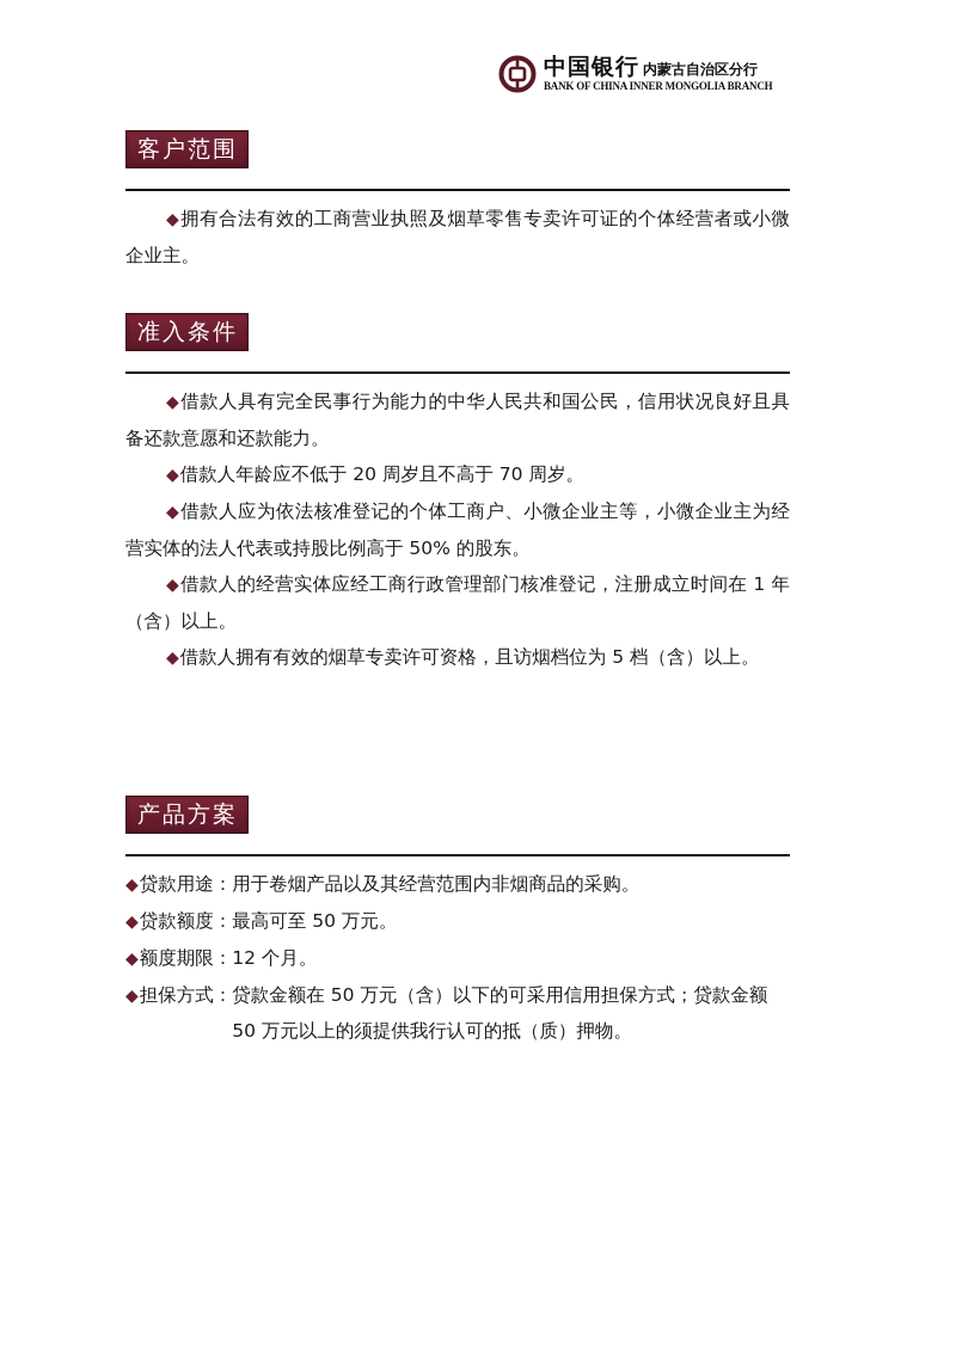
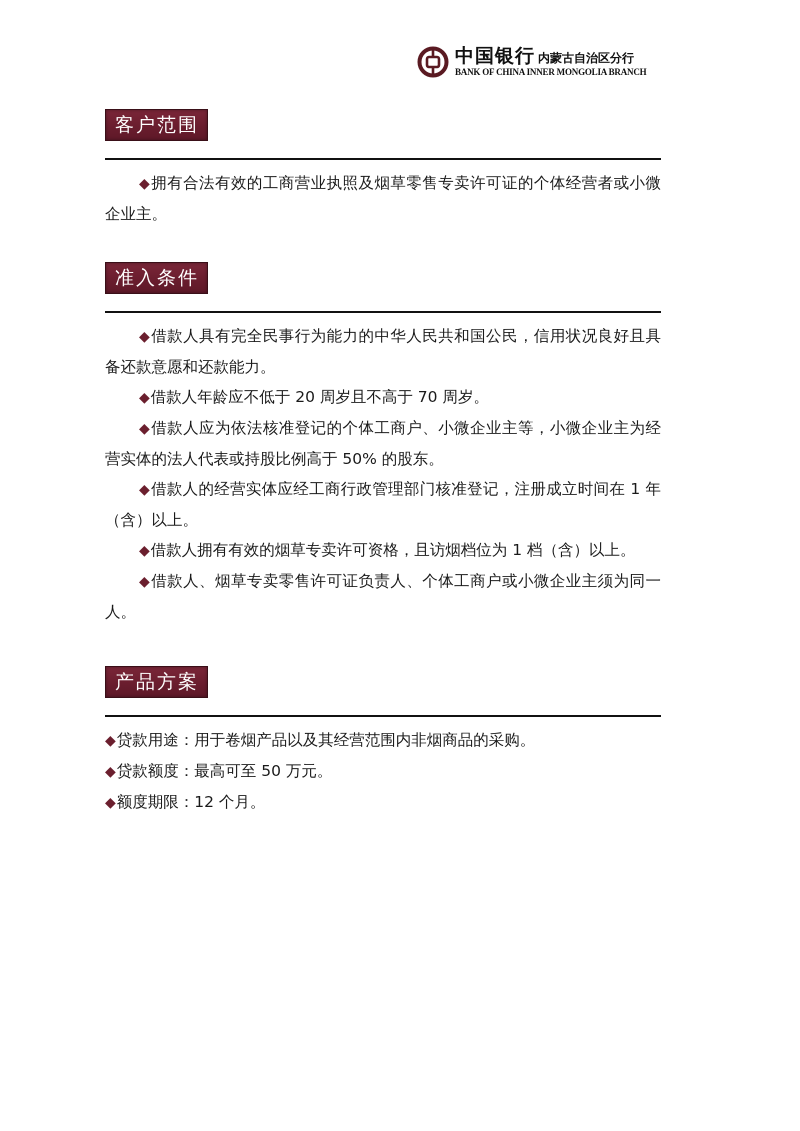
  中国银行
  内蒙古自治区分行
  BANK OF CHINA INNER MONGOLIA BRANCH
  客户范围
  ◆拥有合法有效的工商营业执照及烟草零售专卖许可证的个体经营者或小微企业主。
  准入条件
  ◆借款人具有完全民事行为能力的中华人民共和国公民，信用状况良好且具备还款意愿和还款能力。
  ◆借款人年龄应不低于 20 周岁且不高于 70 周岁。
  ◆借款人应为依法核准登记的个体工商户、小微企业主等，小微企业主为经营实体的法人代表或持股比例高于 50% 的股东。
  ◆借款人的经营实体应经工商行政管理部门核准登记，注册成立时间在 1 年（含）以上。
- ◆借款人拥有有效的烟草专卖许可资格，且访烟档位为 5 档（含）以上。
+ ◆借款人拥有有效的烟草专卖许可资格，且访烟档位为 1 档（含）以上。
+ ◆借款人、烟草专卖零售许可证负责人、个体工商户或小微企业主须为同一人。
  产品方案
  ◆贷款用途：
  用于卷烟产品以及其经营范围内非烟商品的采购。
  ◆贷款额度：
  最高可至 50 万元。
  ◆额度期限：
  12 个月。
- ◆担保方式：
- 贷款金额在 50 万元（含）以下的可采用信用担保方式；贷款金额 50 万元以上的须提供我行认可的抵（质）押物。
